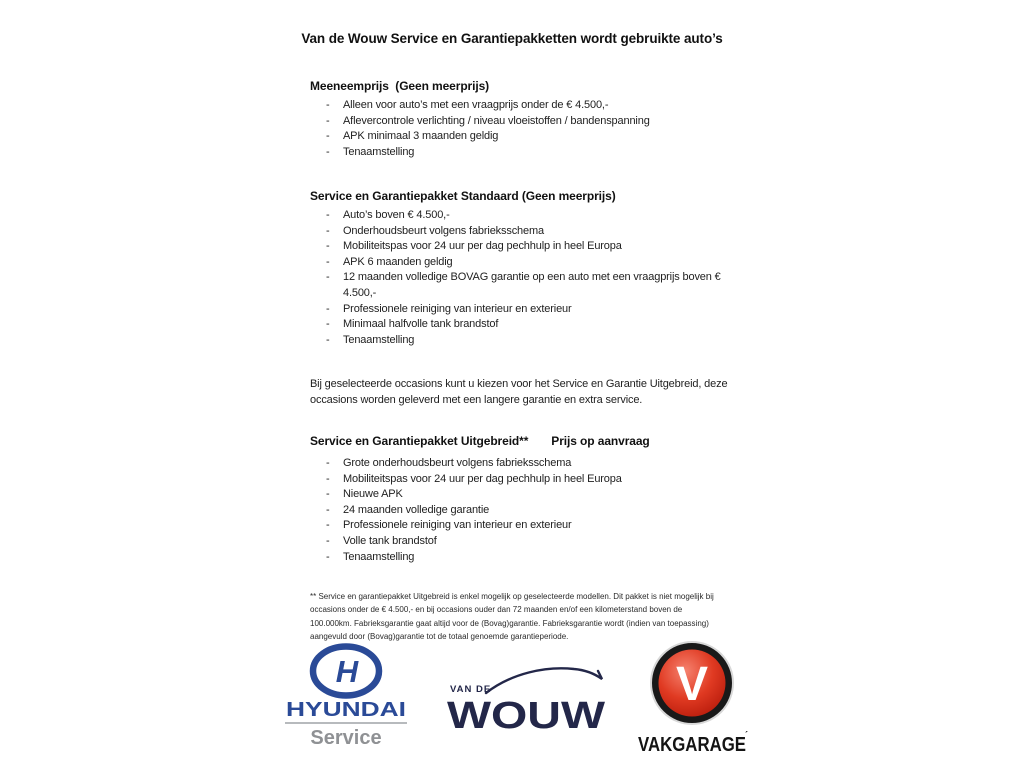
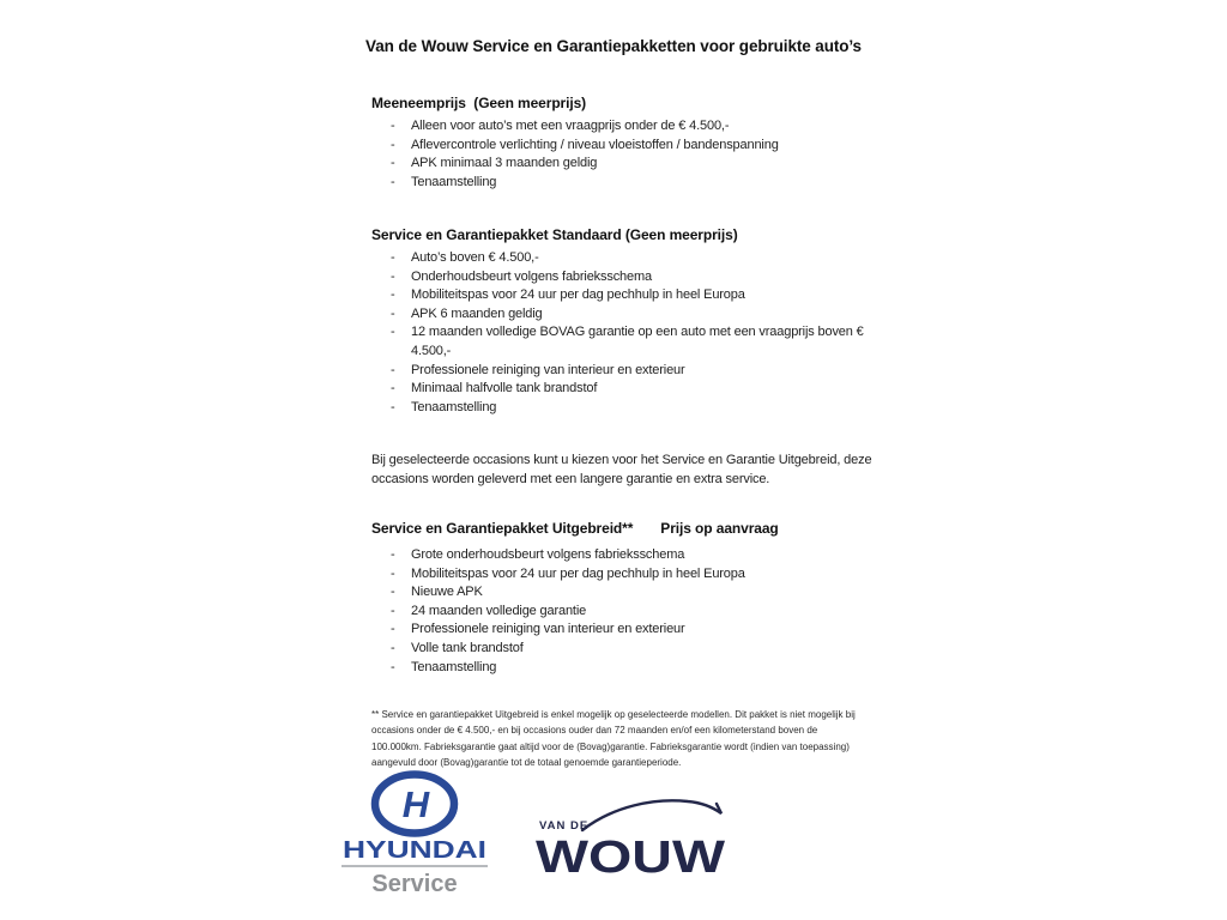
- Van de Wouw Service en Garantiepakketten wordt gebruikte auto’s
+ Van de Wouw Service en Garantiepakketten voor gebruikte auto’s
  Meeneemprijs (Geen meerprijs)
  -
  Alleen voor auto’s met een vraagprijs onder de € 4.500,-
  -
  Aflevercontrole verlichting / niveau vloeistoffen / bandenspanning
  -
  APK minimaal 3 maanden geldig
  -
  Tenaamstelling
  Service en Garantiepakket Standaard (Geen meerprijs)
  -
  Auto’s boven € 4.500,-
  -
  Onderhoudsbeurt volgens fabrieksschema
  -
  Mobiliteitspas voor 24 uur per dag pechhulp in heel Europa
  -
  APK 6 maanden geldig
  -
  12 maanden volledige BOVAG garantie op een auto met een vraagprijs boven € 4.500,-
  -
  Professionele reiniging van interieur en exterieur
  -
  Minimaal halfvolle tank brandstof
  -
  Tenaamstelling
  Bij geselecteerde occasions kunt u kiezen voor het Service en Garantie Uitgebreid, deze occasions worden geleverd met een langere garantie en extra service.
  Service en Garantiepakket Uitgebreid**
  Prijs op aanvraag
  -
  Grote onderhoudsbeurt volgens fabrieksschema
  -
  Mobiliteitspas voor 24 uur per dag pechhulp in heel Europa
  -
  Nieuwe APK
  -
  24 maanden volledige garantie
  -
  Professionele reiniging van interieur en exterieur
  -
  Volle tank brandstof
  -
  Tenaamstelling
  ** Service en garantiepakket Uitgebreid is enkel mogelijk op geselecteerde modellen. Dit pakket is niet mogelijk bij occasions onder de € 4.500,- en bij occasions ouder dan 72 maanden en/of een kilometerstand boven de 100.000km. Fabrieksgarantie gaat altijd voor de (Bovag)garantie. Fabrieksgarantie wordt (indien van toepassing) aangevuld door (Bovag)garantie tot de totaal genoemde garantieperiode.
  H
  HYUNDAI
  Service
  VAN DE
  WOUW
- V
- VAKGARAGE
- ´
